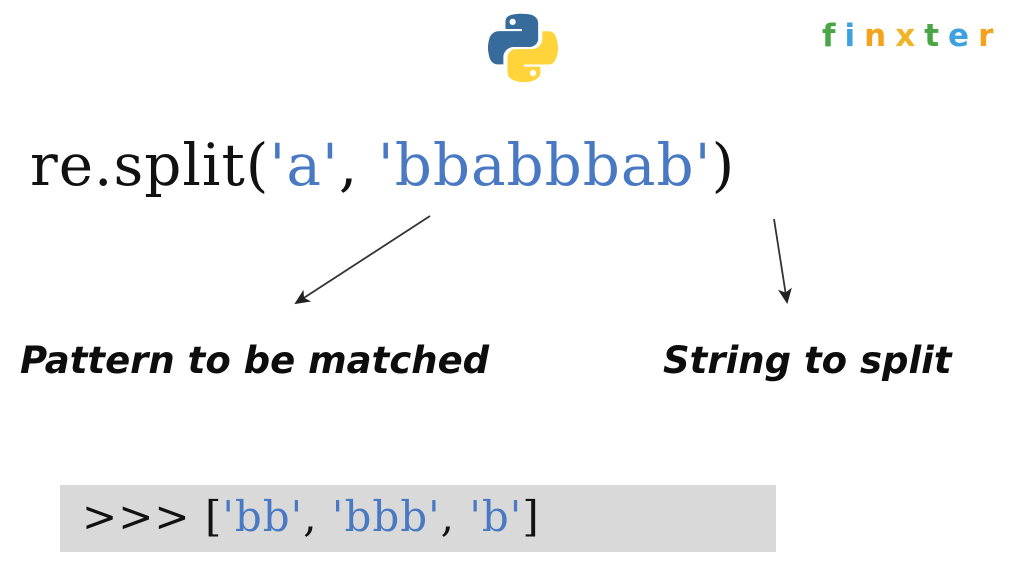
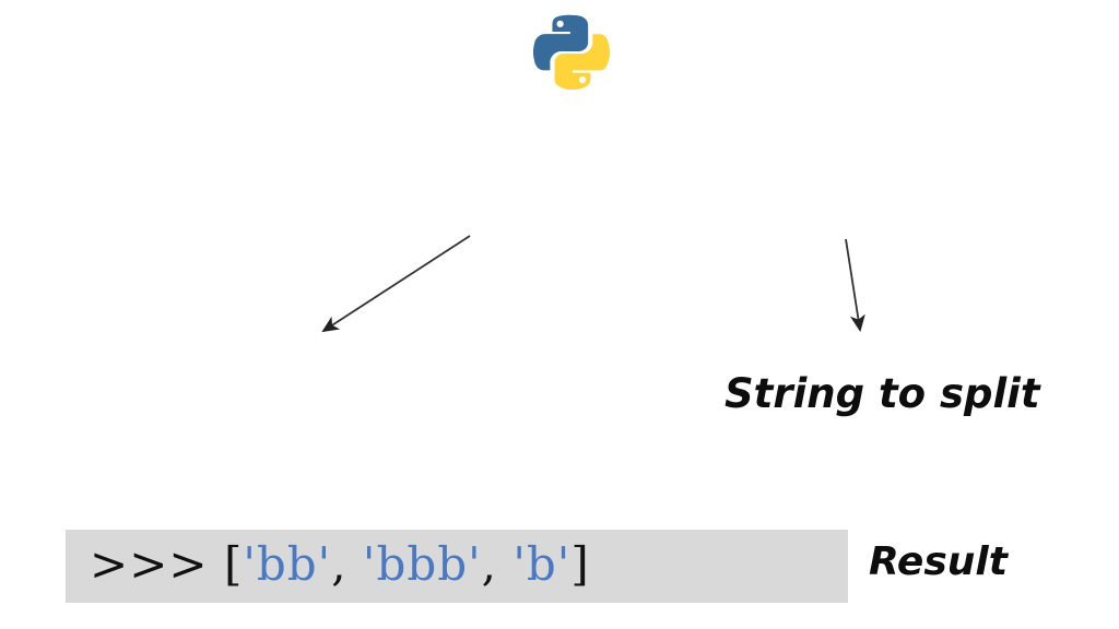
- f
- i
- n
- x
- t
- e
- r
- re.split('a', 'bbabbbab')
- Pattern to be matched
  String to split
  >>> ['bb', 'bbb', 'b']
+ Result
